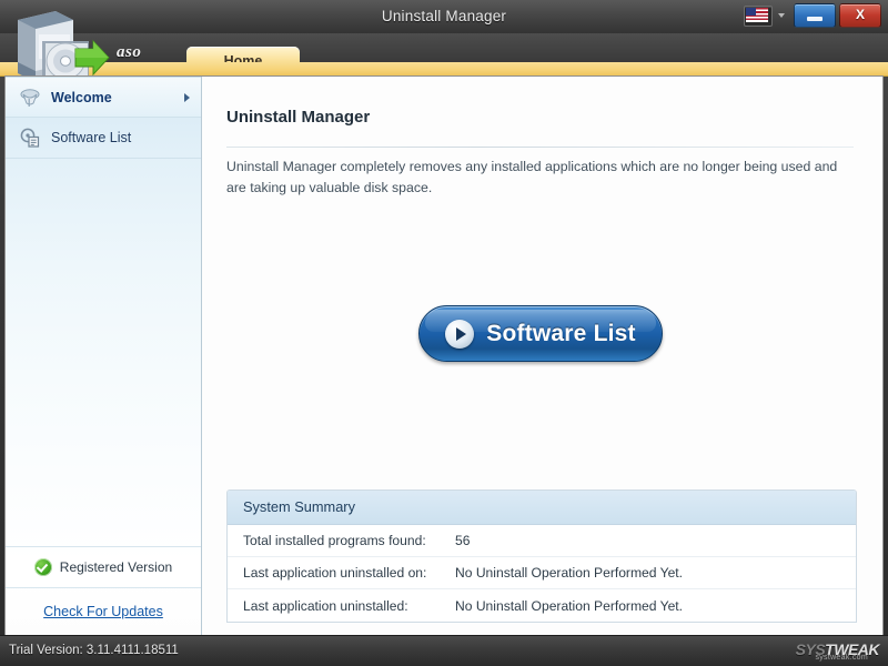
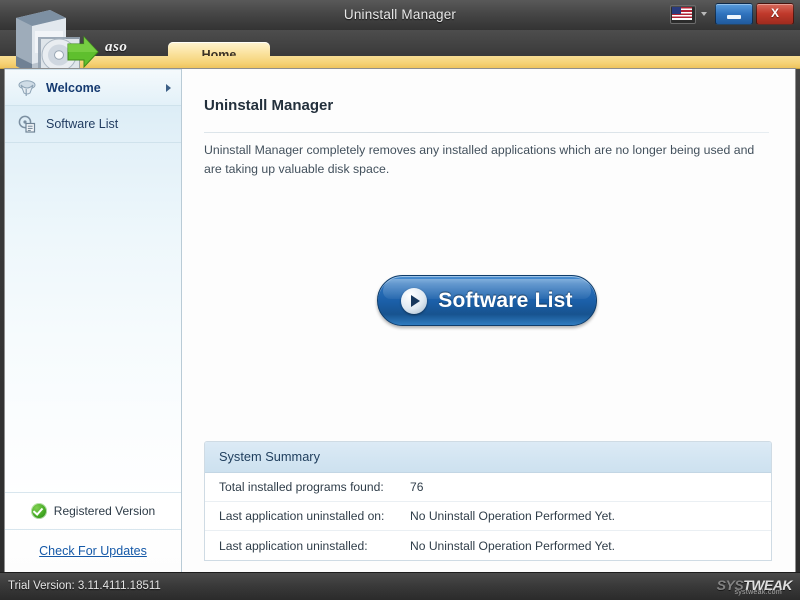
  Uninstall Manager
  X
  aso
  Home
  Welcome
  Software List
  Registered Version
  Check For Updates
  Uninstall Manager
  Uninstall Manager completely removes any installed applications which are no longer being used and are taking up valuable disk space.
  Software List
  System Summary
  Total installed programs found:
- 56
+ 76
  Last application uninstalled on:
  No Uninstall Operation Performed Yet.
  Last application uninstalled:
  No Uninstall Operation Performed Yet.
  Trial Version: 3.11.4111.18511
  SYSTWEAK
